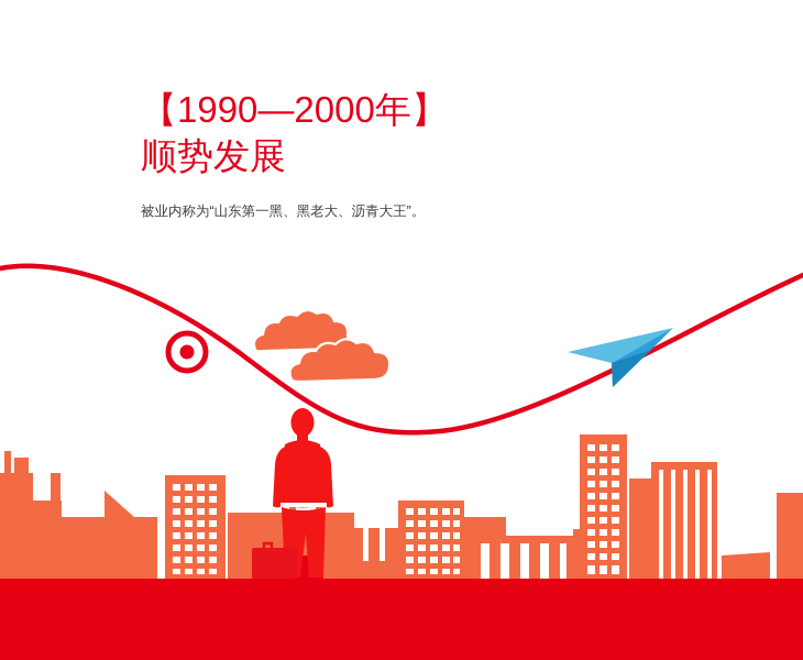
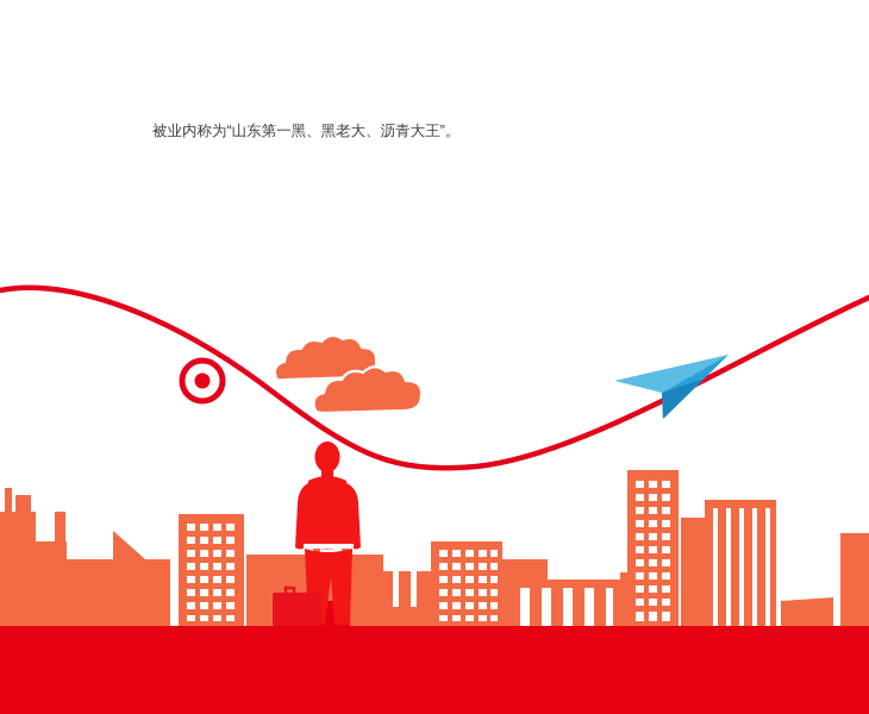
- 【1990—2000年】
- 顺势发展
  被业内称为“山东第一黑、黑老大、沥青大王”。
